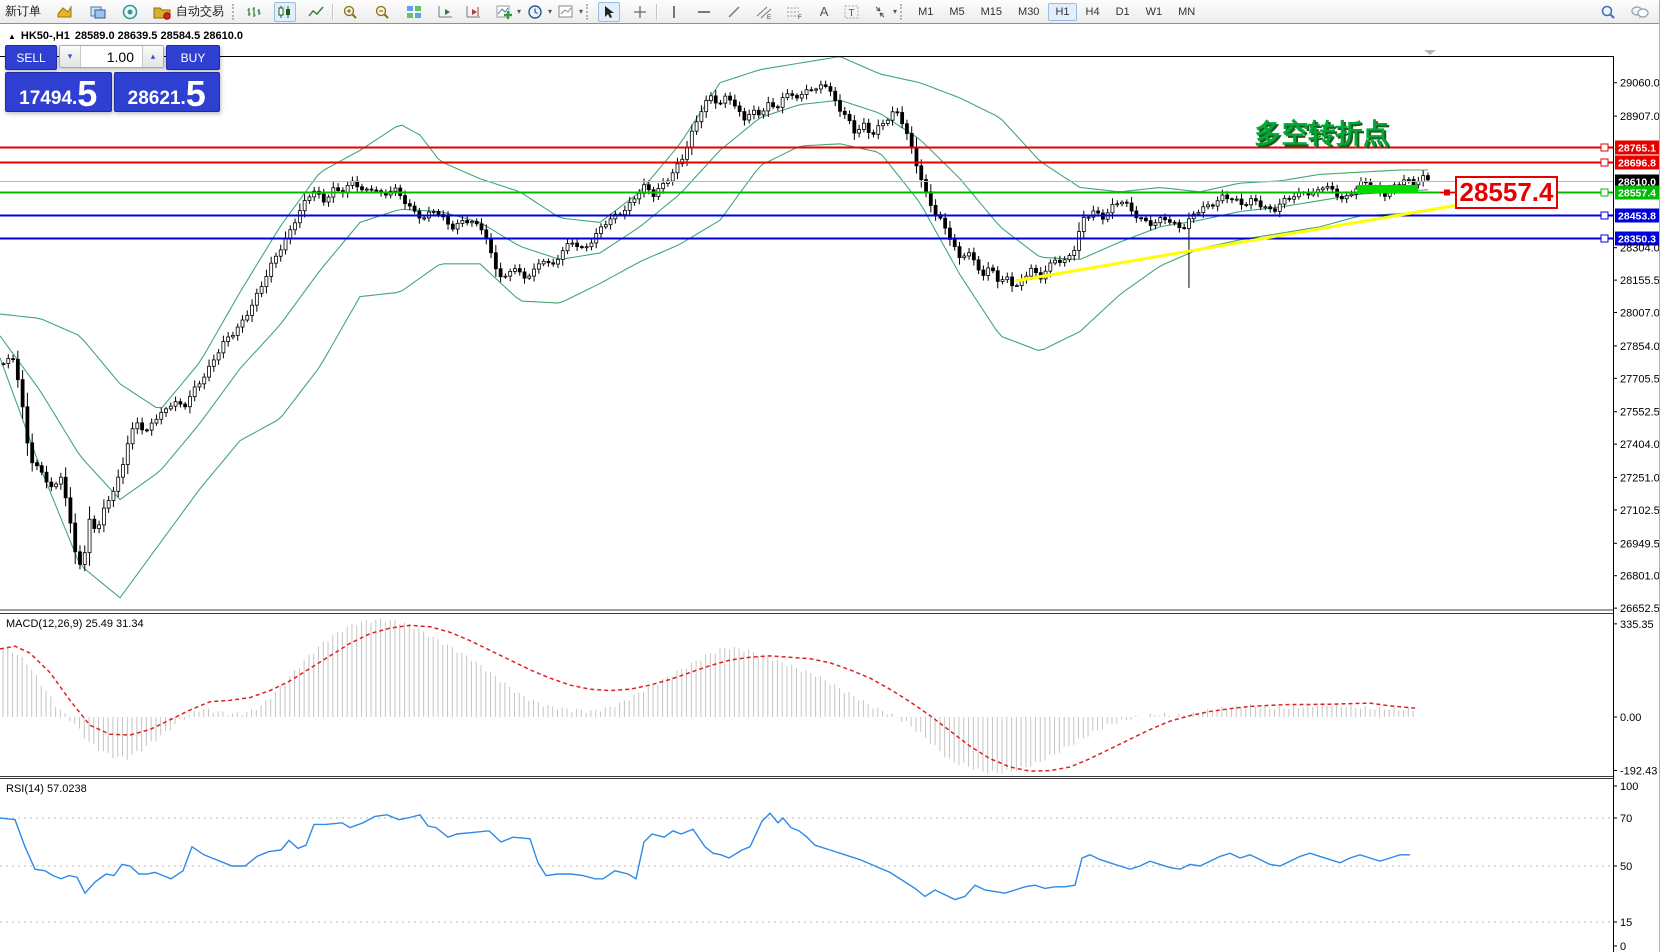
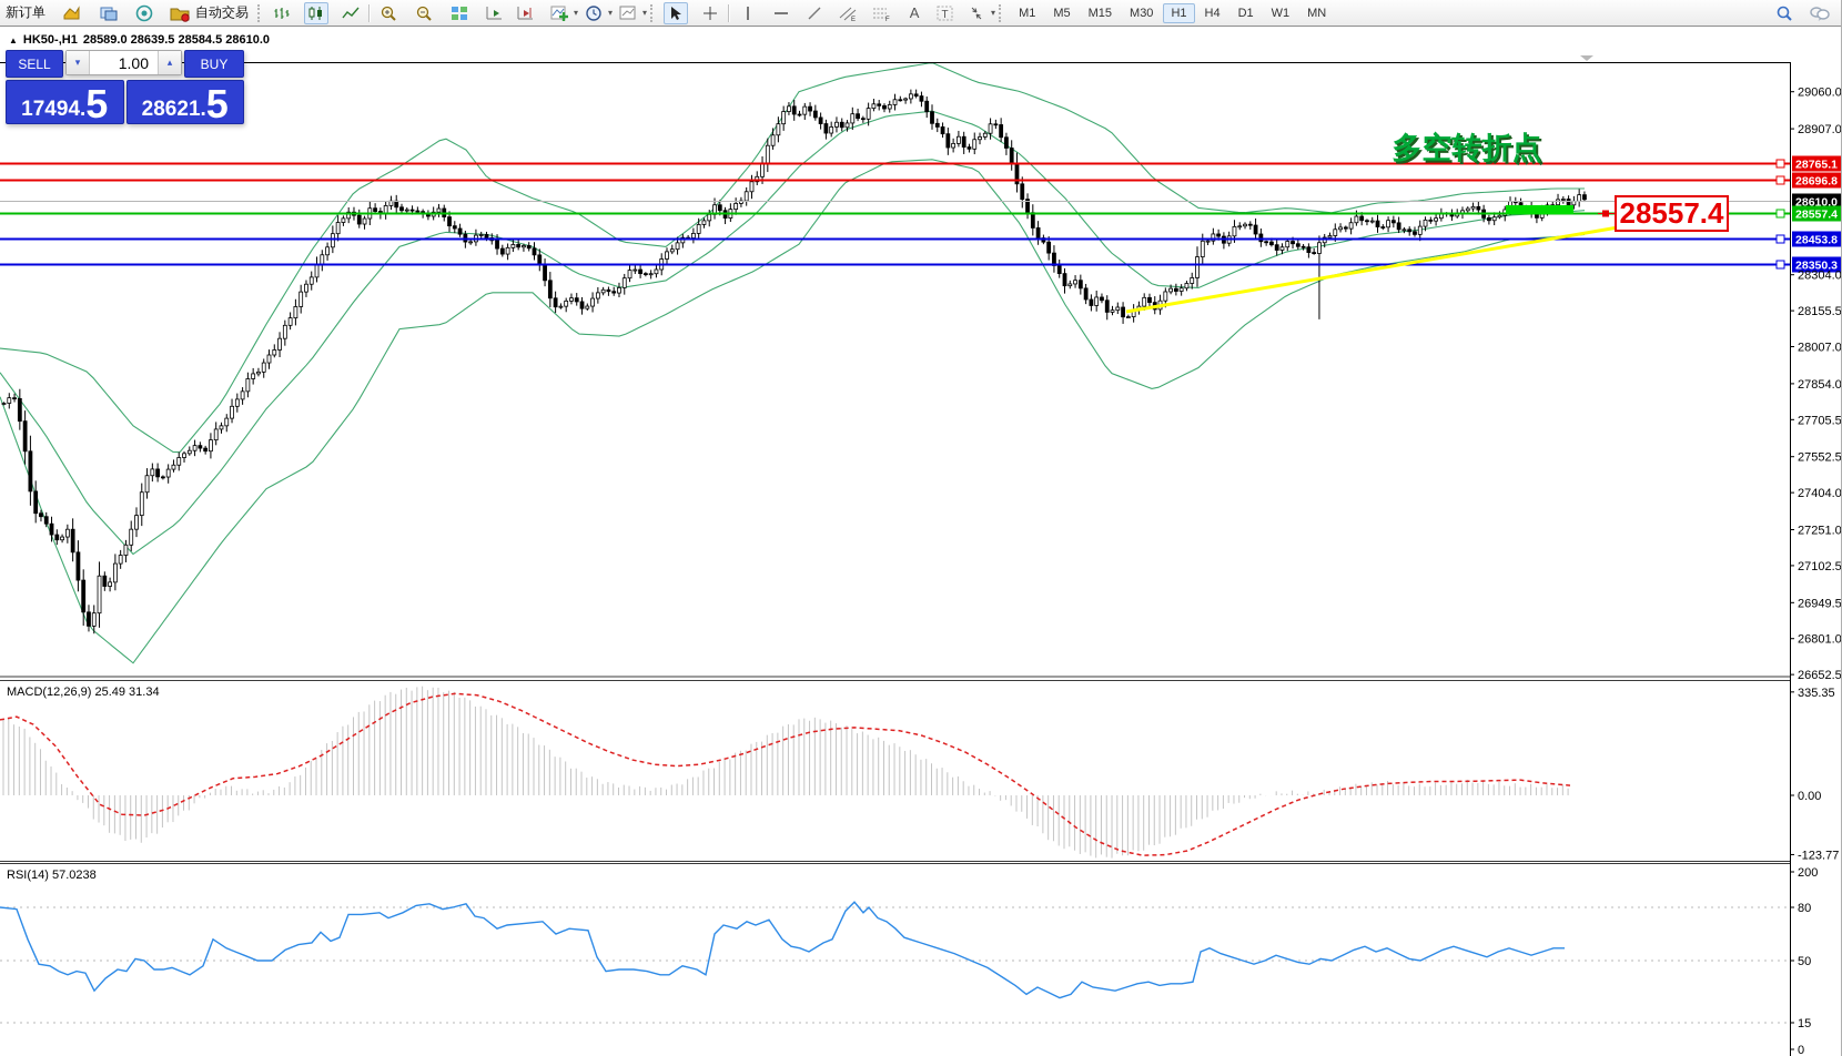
  新订单
  自动交易
  ▾
  ▾
  ▾
  A
  T
  ▾
  M1
  M5
  M15
  M30
  H1
  H4
  D1
  W1
  MN
  28765.1
  28696.8
  28610.0
  28557.4
  28453.8
  28350.3
  29060.0
  28907.0
  28304.0
  28155.5
  28007.0
  27854.0
  27705.5
  27552.5
  27404.0
  27251.0
  27102.5
  26949.5
  26801.0
  26652.5
  多空转折点
  28557.4
  MACD(12,26,9) 25.49 31.34
  335.35
  0.00
- -192.43
+ -123.77
  RSI(14) 57.0238
- 100
+ 200
- 70
+ 80
  50
  15
  0
  ▲
  HK50-,H1
  28589.0 28639.5 28584.5 28610.0
  SELL
  ▾
  1.00
  ▴
  BUY
  17494
  .
  5
  28621
  .
  5
